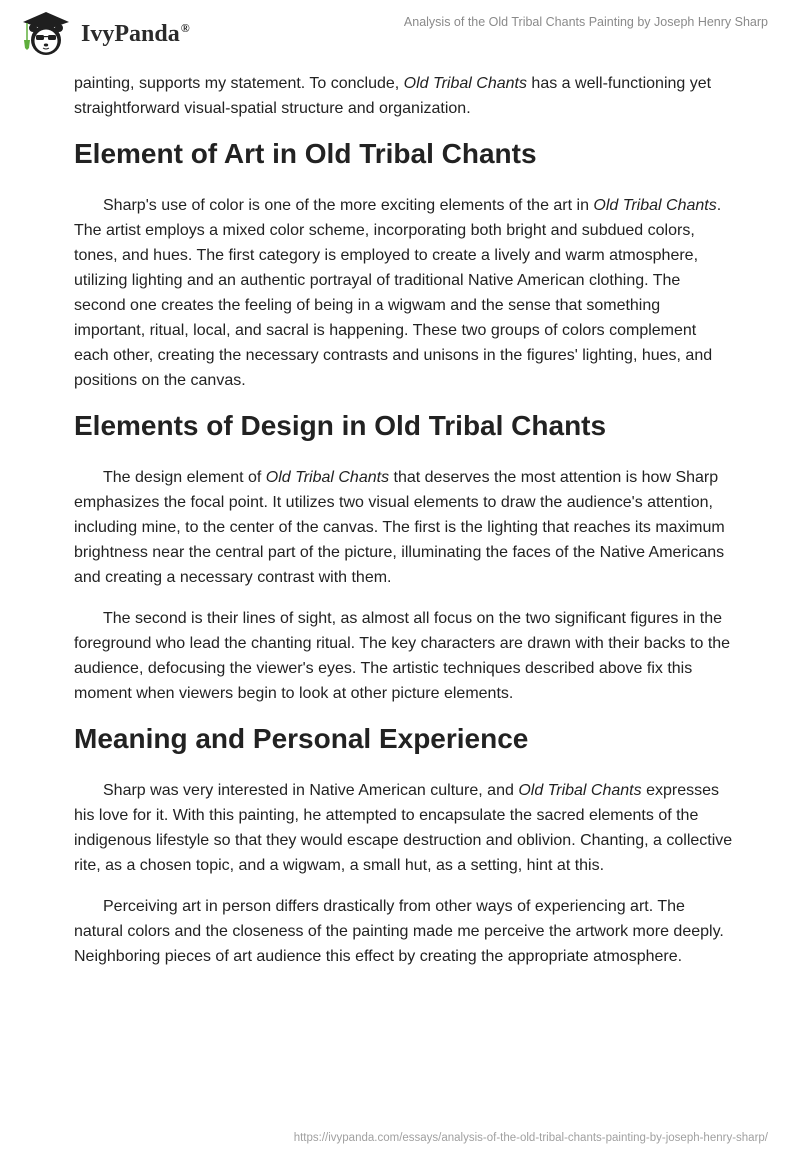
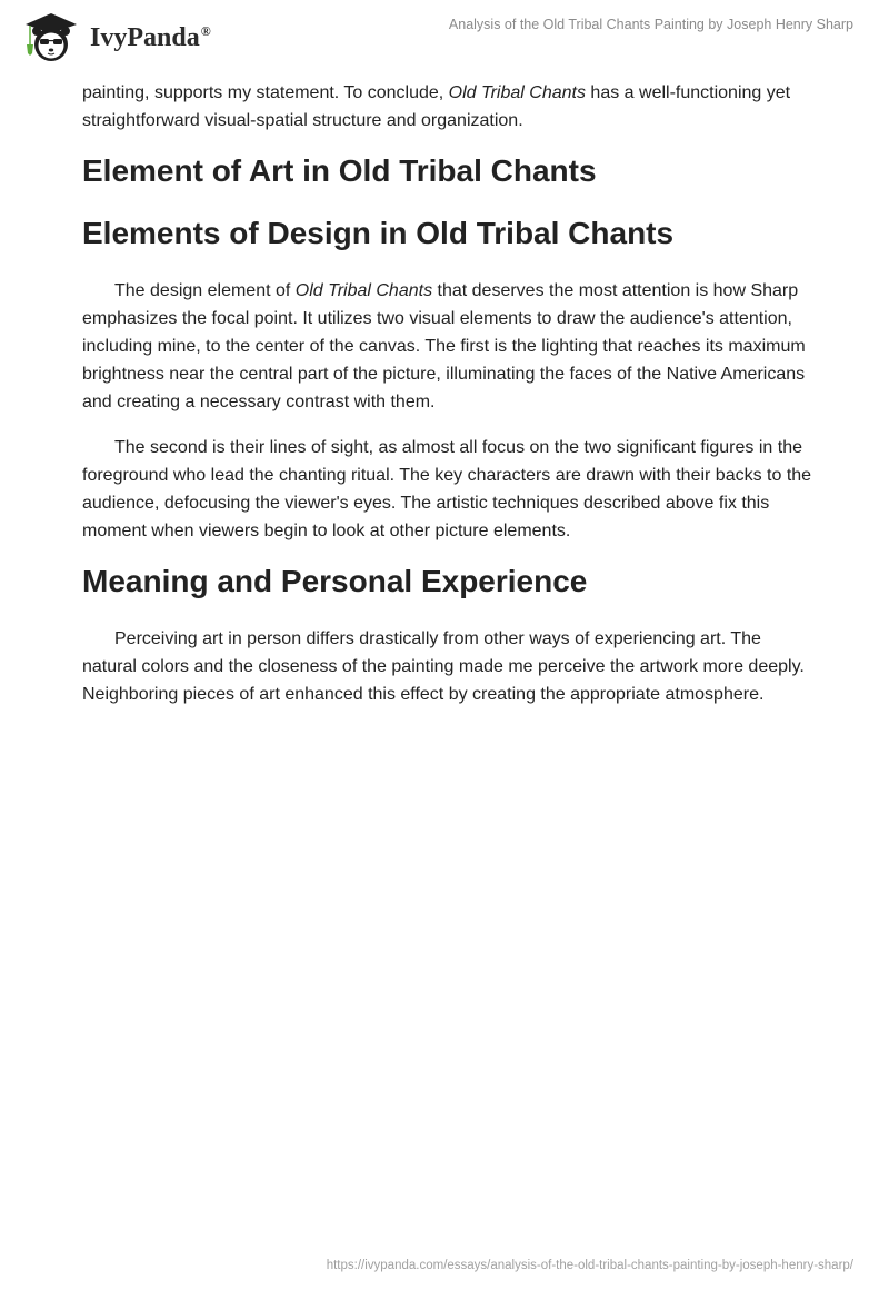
  IvyPanda®
  Analysis of the Old Tribal Chants Painting by Joseph Henry Sharp
  painting, supports my statement. To conclude, Old Tribal Chants has a well-functioning yet straightforward visual-spatial structure and organization.
  Element of Art in Old Tribal Chants
- Sharp's use of color is one of the more exciting elements of the art in Old Tribal Chants. The artist employs a mixed color scheme, incorporating both bright and subdued colors, tones, and hues. The first category is employed to create a lively and warm atmosphere, utilizing lighting and an authentic portrayal of traditional Native American clothing. The second one creates the feeling of being in a wigwam and the sense that something important, ritual, local, and sacral is happening. These two groups of colors complement each other, creating the necessary contrasts and unisons in the figures' lighting, hues, and positions on the canvas.
  Elements of Design in Old Tribal Chants
  The design element of Old Tribal Chants that deserves the most attention is how Sharp emphasizes the focal point. It utilizes two visual elements to draw the audience's attention, including mine, to the center of the canvas. The first is the lighting that reaches its maximum brightness near the central part of the picture, illuminating the faces of the Native Americans and creating a necessary contrast with them.
  The second is their lines of sight, as almost all focus on the two significant figures in the foreground who lead the chanting ritual. The key characters are drawn with their backs to the audience, defocusing the viewer's eyes. The artistic techniques described above fix this moment when viewers begin to look at other picture elements.
  Meaning and Personal Experience
- Sharp was very interested in Native American culture, and Old Tribal Chants expresses his love for it. With this painting, he attempted to encapsulate the sacred elements of the indigenous lifestyle so that they would escape destruction and oblivion. Chanting, a collective rite, as a chosen topic, and a wigwam, a small hut, as a setting, hint at this.
- Perceiving art in person differs drastically from other ways of experiencing art. The natural colors and the closeness of the painting made me perceive the artwork more deeply. Neighboring pieces of art audience this effect by creating the appropriate atmosphere.
+ Perceiving art in person differs drastically from other ways of experiencing art. The natural colors and the closeness of the painting made me perceive the artwork more deeply. Neighboring pieces of art enhanced this effect by creating the appropriate atmosphere.
  https://ivypanda.com/essays/analysis-of-the-old-tribal-chants-painting-by-joseph-henry-sharp/
